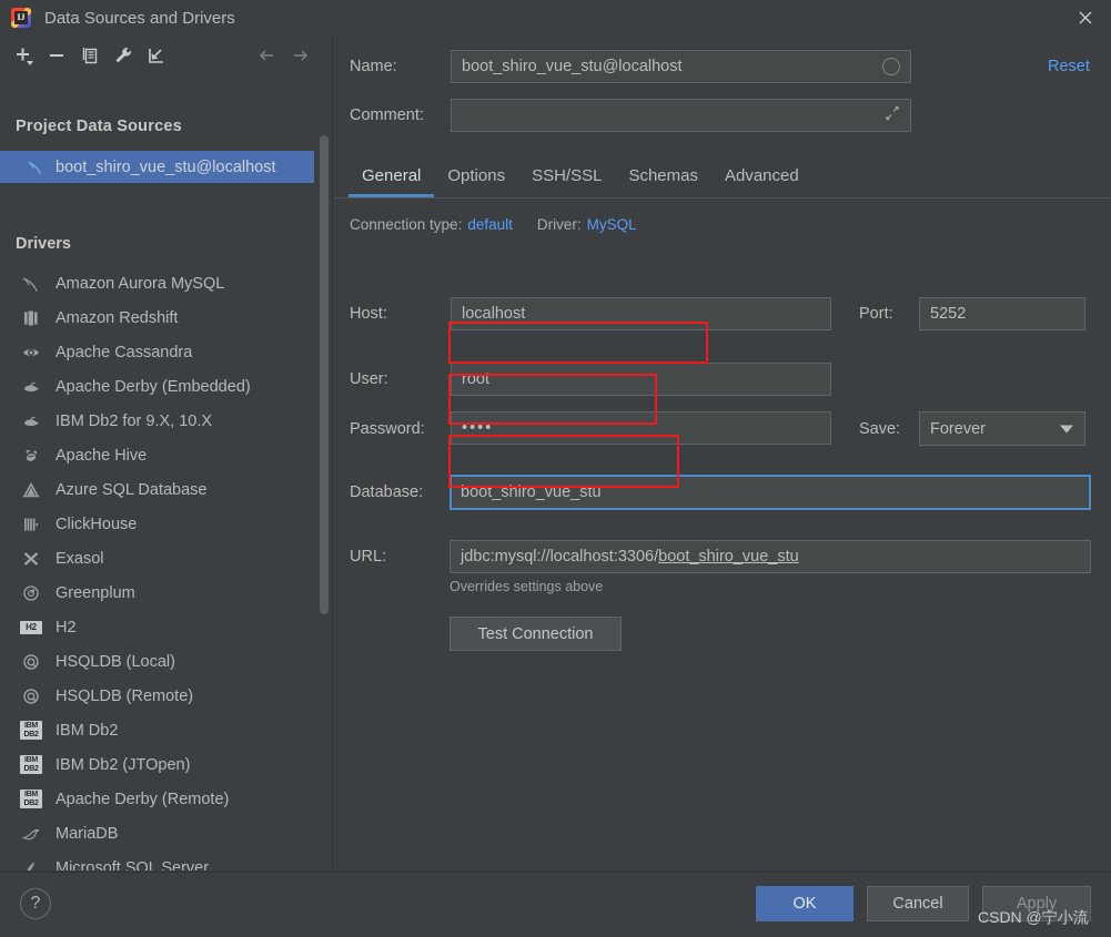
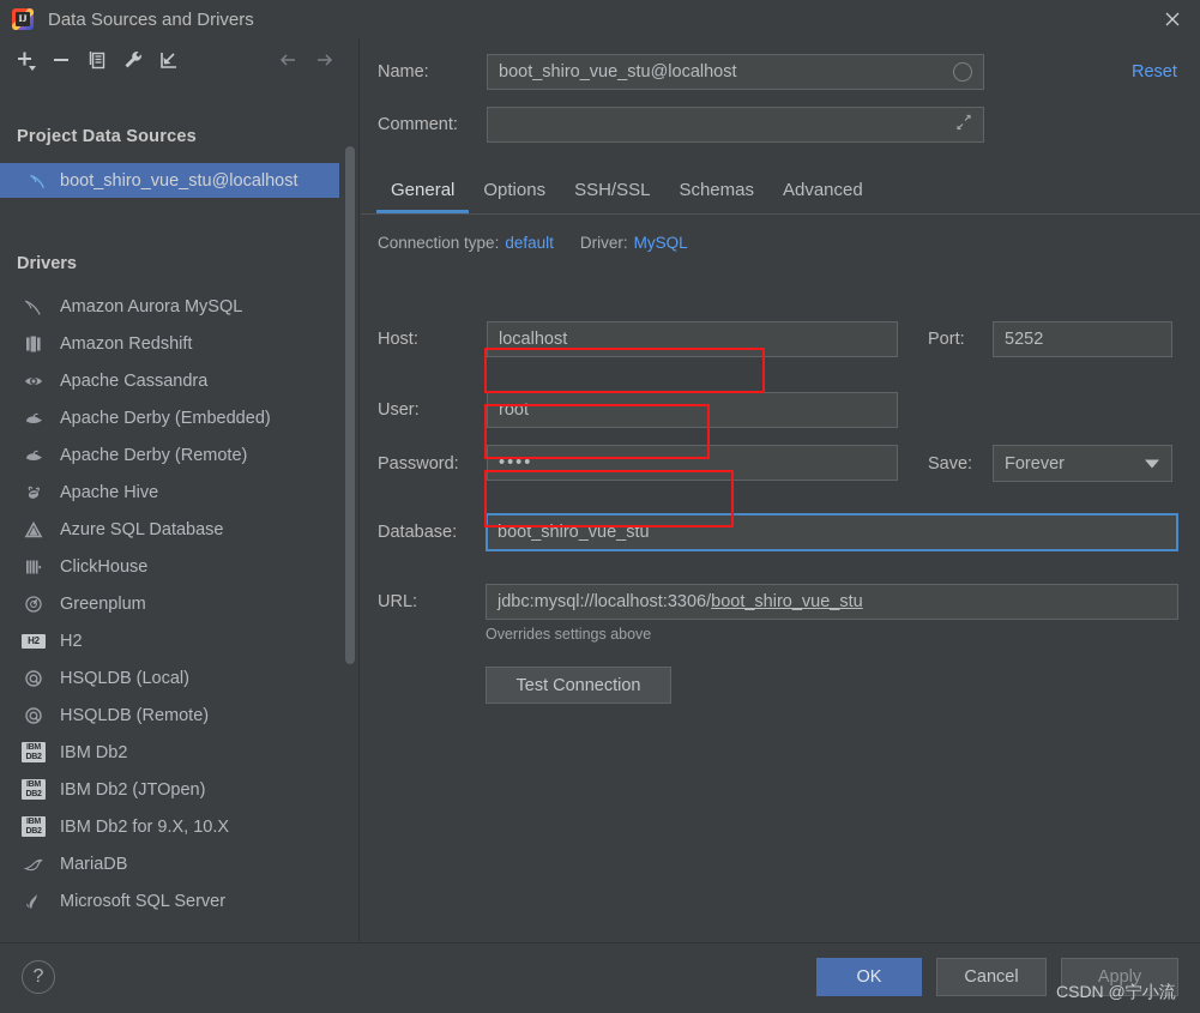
  IJ
  Data Sources and Drivers
  Project Data Sources
  boot_shiro_vue_stu@localhost
  Drivers
  Amazon Aurora MySQL
  Amazon Redshift
  Apache Cassandra
  Apache Derby (Embedded)
- IBM Db2 for 9.X, 10.X
+ Apache Derby (Remote)
  Apache Hive
  Azure SQL Database
  ClickHouse
- Exasol
  Greenplum
  H2
  H2
  HSQLDB (Local)
  HSQLDB (Remote)
  IBM Db2
  IBM Db2 (JTOpen)
- Apache Derby (Remote)
+ IBM Db2 for 9.X, 10.X
  MariaDB
  Microsoft SQL Server
  Name:
  boot_shiro_vue_stu@localhost
  Comment:
  Reset
  General
  Options
  SSH/SSL
  Schemas
  Advanced
  Connection type:
  default
  Driver:
  MySQL
  Host:
  localhost
  Port:
  5252
  User:
  root
  Password:
  ••••
  Save:
  Forever
  Database:
  boot_shiro_vue_stu
  URL:
  jdbc:mysql://localhost:3306/
  boot_shiro_vue_stu
  Overrides settings above
  Test Connection
  ?
  OK
  Cancel
  Apply
  CSDN @宁小流
